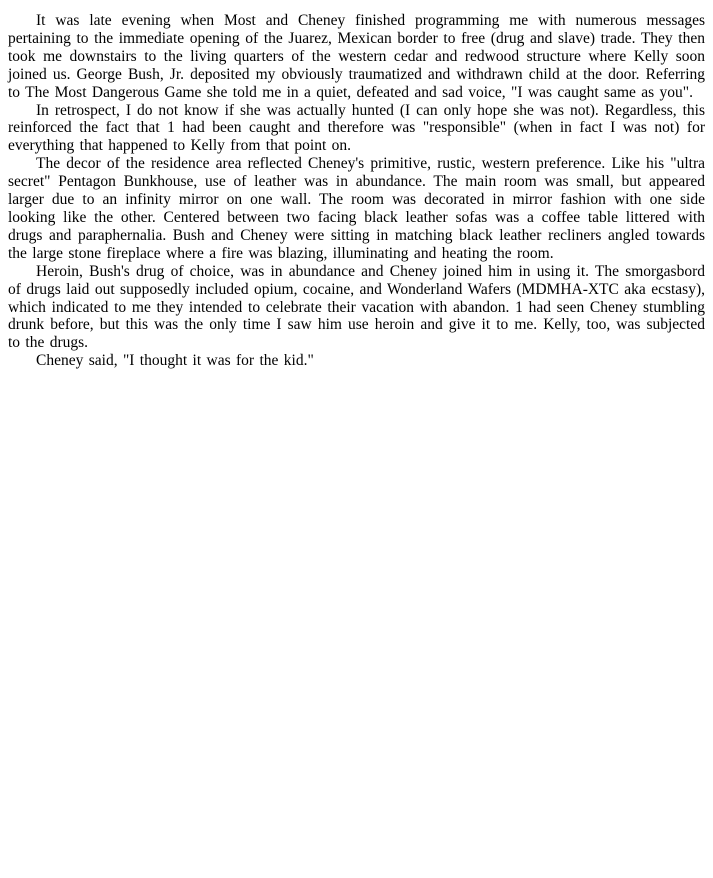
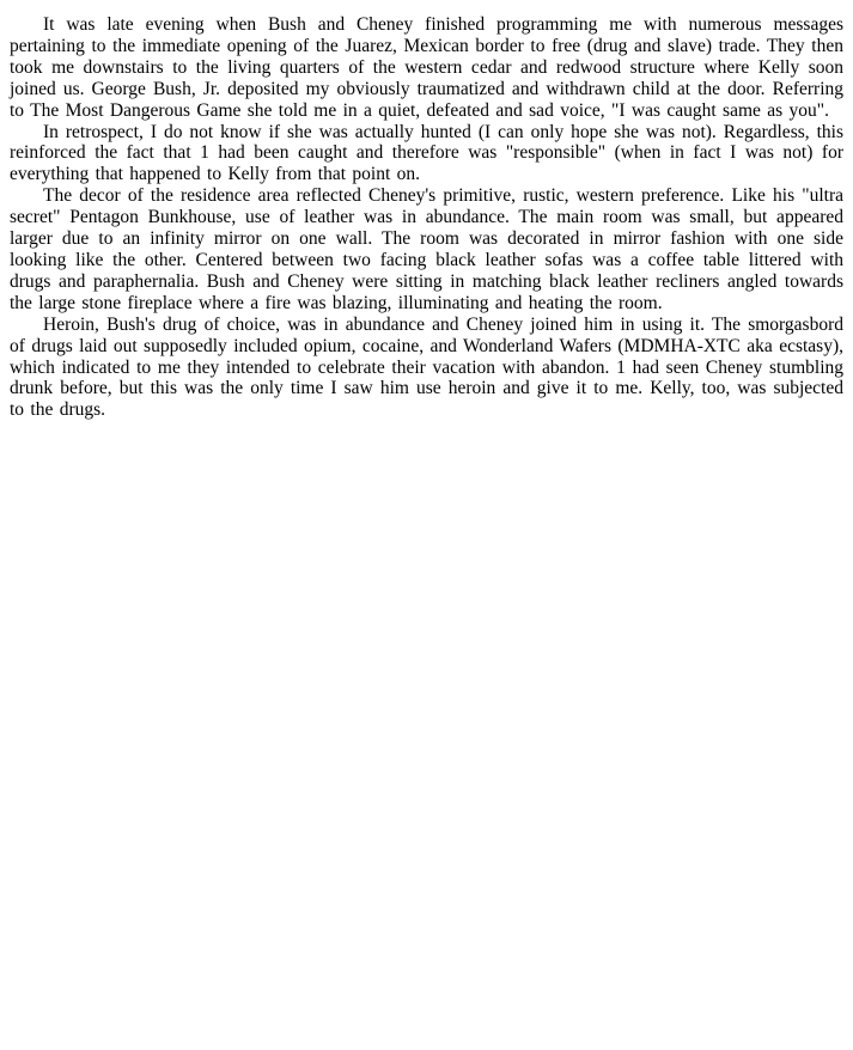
- It was late evening when Most and Cheney finished programming me with numerous messages pertaining to the immediate opening of the Juarez, Mexican border to free (drug and slave) trade. They then took me downstairs to the living quarters of the western cedar and redwood structure where Kelly soon joined us. George Bush, Jr. deposited my obviously traumatized and withdrawn child at the door. Referring to The Most Dangerous Game she told me in a quiet, defeated and sad voice, "I was caught same as you".
+ It was late evening when Bush and Cheney finished programming me with numerous messages pertaining to the immediate opening of the Juarez, Mexican border to free (drug and slave) trade. They then took me downstairs to the living quarters of the western cedar and redwood structure where Kelly soon joined us. George Bush, Jr. deposited my obviously traumatized and withdrawn child at the door. Referring to The Most Dangerous Game she told me in a quiet, defeated and sad voice, "I was caught same as you".
  In retrospect, I do not know if she was actually hunted (I can only hope she was not). Regardless, this reinforced the fact that 1 had been caught and therefore was "responsible" (when in fact I was not) for everything that happened to Kelly from that point on.
  The decor of the residence area reflected Cheney's primitive, rustic, western preference. Like his "ultra secret" Pentagon Bunkhouse, use of leather was in abundance. The main room was small, but appeared larger due to an infinity mirror on one wall. The room was decorated in mirror fashion with one side looking like the other. Centered between two facing black leather sofas was a coffee table littered with drugs and paraphernalia. Bush and Cheney were sitting in matching black leather recliners angled towards the large stone fireplace where a fire was blazing, illuminating and heating the room.
  Heroin, Bush's drug of choice, was in abundance and Cheney joined him in using it. The smorgasbord of drugs laid out supposedly included opium, cocaine, and Wonderland Wafers (MDMHA-XTC aka ecstasy), which indicated to me they intended to celebrate their vacation with abandon. 1 had seen Cheney stumbling drunk before, but this was the only time I saw him use heroin and give it to me. Kelly, too, was subjected to the drugs.
- Cheney said, "I thought it was for the kid."
